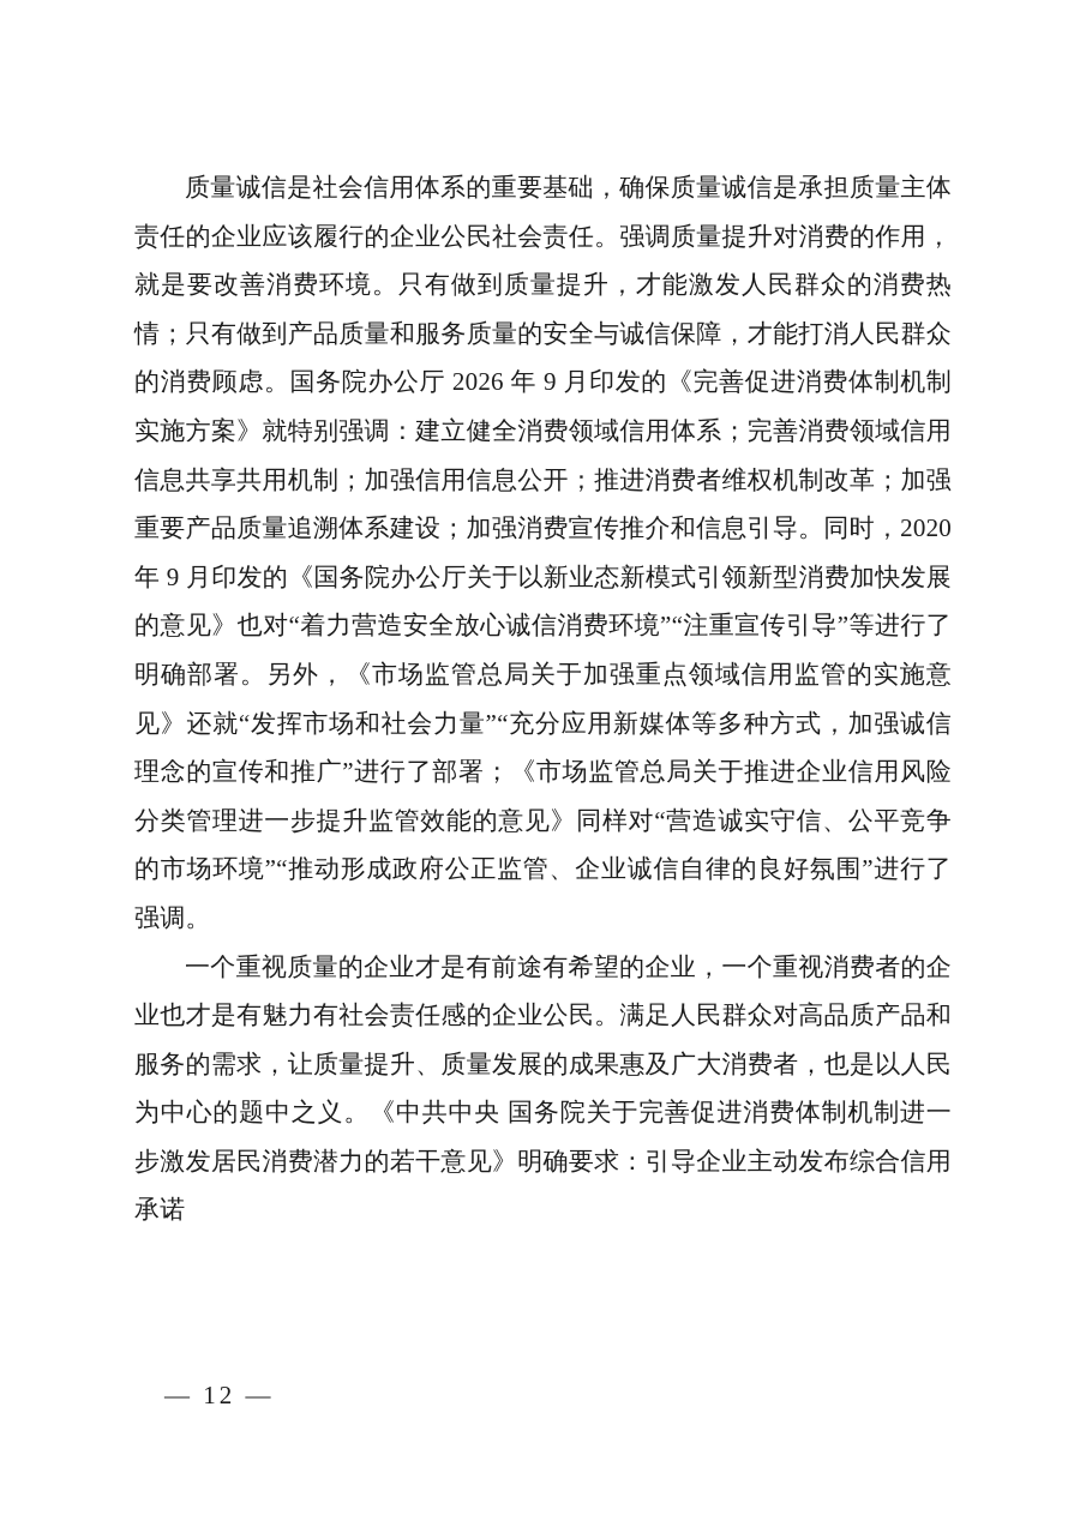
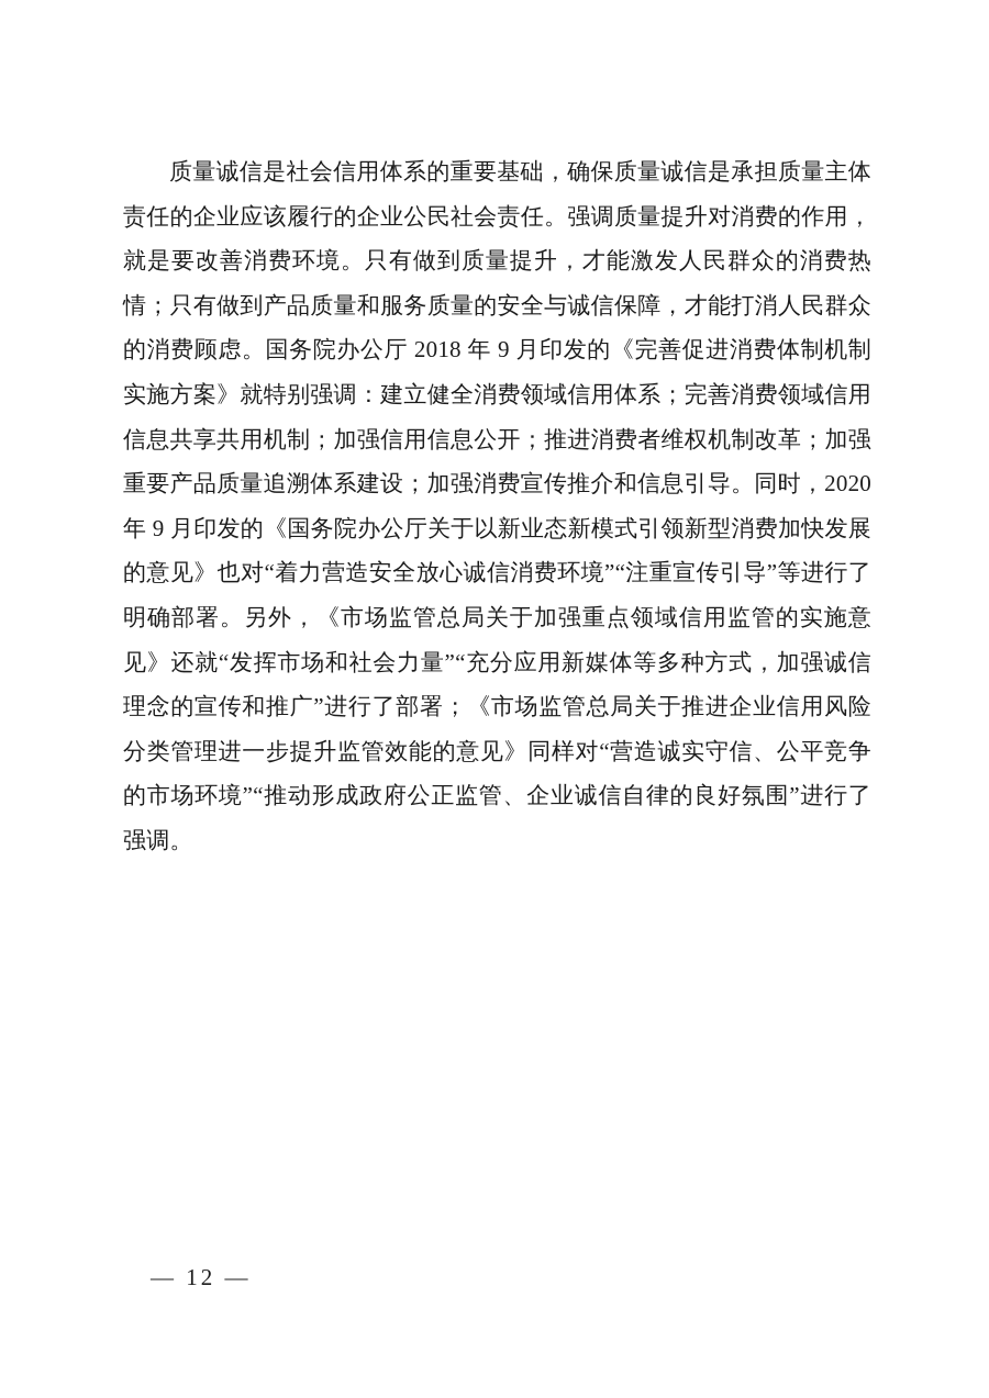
- 质量诚信是社会信用体系的重要基础，确保质量诚信是承担质量主体责任的企业应该履行的企业公民社会责任。强调质量提升对消费的作用，就是要改善消费环境。只有做到质量提升，才能激发人民群众的消费热情；只有做到产品质量和服务质量的安全与诚信保障，才能打消人民群众的消费顾虑。国务院办公厅 2026 年 9 月印发的《完善促进消费体制机制实施方案》就特别强调：建立健全消费领域信用体系；完善消费领域信用信息共享共用机制；加强信用信息公开；推进消费者维权机制改革；加强重要产品质量追溯体系建设；加强消费宣传推介和信息引导。同时，2020 年 9 月印发的《国务院办公厅关于以新业态新模式引领新型消费加快发展的意见》也对“着力营造安全放心诚信消费环境”“注重宣传引导”等进行了明确部署。另外，《市场监管总局关于加强重点领域信用监管的实施意见》还就“发挥市场和社会力量”“充分应用新媒体等多种方式，加强诚信理念的宣传和推广”进行了部署；《市场监管总局关于推进企业信用风险分类管理进一步提升监管效能的意见》同样对“营造诚实守信、公平竞争的市场环境”“推动形成政府公正监管、企业诚信自律的良好氛围”进行了强调。
+ 质量诚信是社会信用体系的重要基础，确保质量诚信是承担质量主体责任的企业应该履行的企业公民社会责任。强调质量提升对消费的作用，就是要改善消费环境。只有做到质量提升，才能激发人民群众的消费热情；只有做到产品质量和服务质量的安全与诚信保障，才能打消人民群众的消费顾虑。国务院办公厅 2018 年 9 月印发的《完善促进消费体制机制实施方案》就特别强调：建立健全消费领域信用体系；完善消费领域信用信息共享共用机制；加强信用信息公开；推进消费者维权机制改革；加强重要产品质量追溯体系建设；加强消费宣传推介和信息引导。同时，2020 年 9 月印发的《国务院办公厅关于以新业态新模式引领新型消费加快发展的意见》也对“着力营造安全放心诚信消费环境”“注重宣传引导”等进行了明确部署。另外，《市场监管总局关于加强重点领域信用监管的实施意见》还就“发挥市场和社会力量”“充分应用新媒体等多种方式，加强诚信理念的宣传和推广”进行了部署；《市场监管总局关于推进企业信用风险分类管理进一步提升监管效能的意见》同样对“营造诚实守信、公平竞争的市场环境”“推动形成政府公正监管、企业诚信自律的良好氛围”进行了强调。
- 一个重视质量的企业才是有前途有希望的企业，一个重视消费者的企业也才是有魅力有社会责任感的企业公民。满足人民群众对高品质产品和服务的需求，让质量提升、质量发展的成果惠及广大消费者，也是以人民为中心的题中之义。《中共中央 国务院关于完善促进消费体制机制进一步激发居民消费潜力的若干意见》明确要求：引导企业主动发布综合信用承诺
  — 12 —
